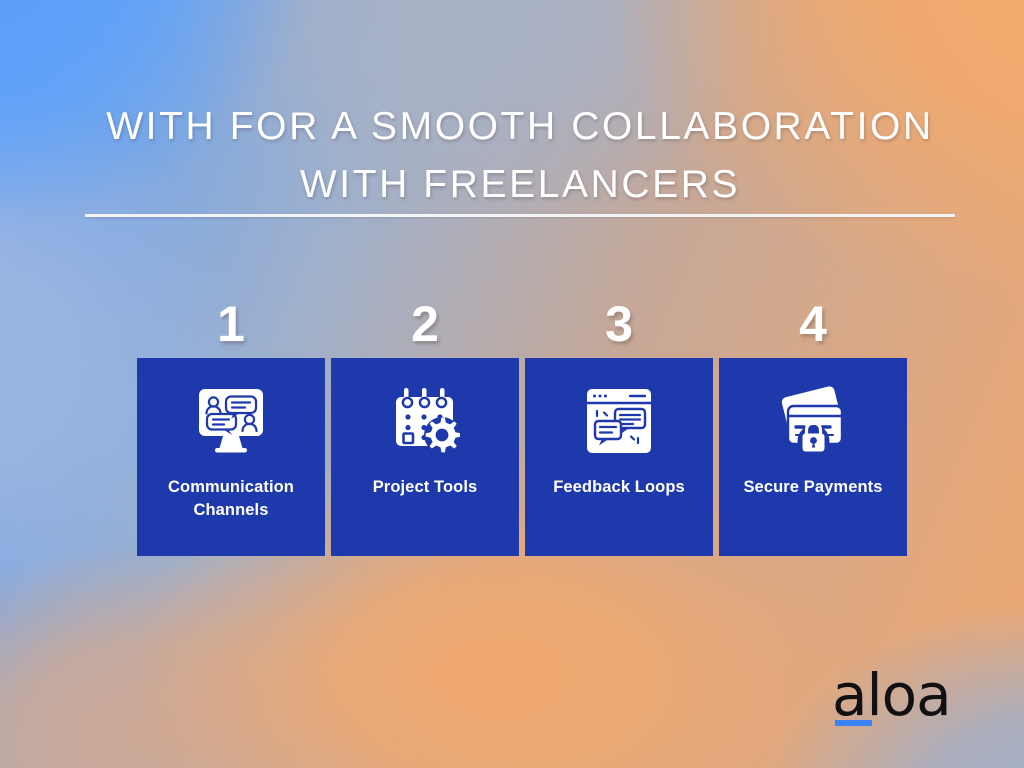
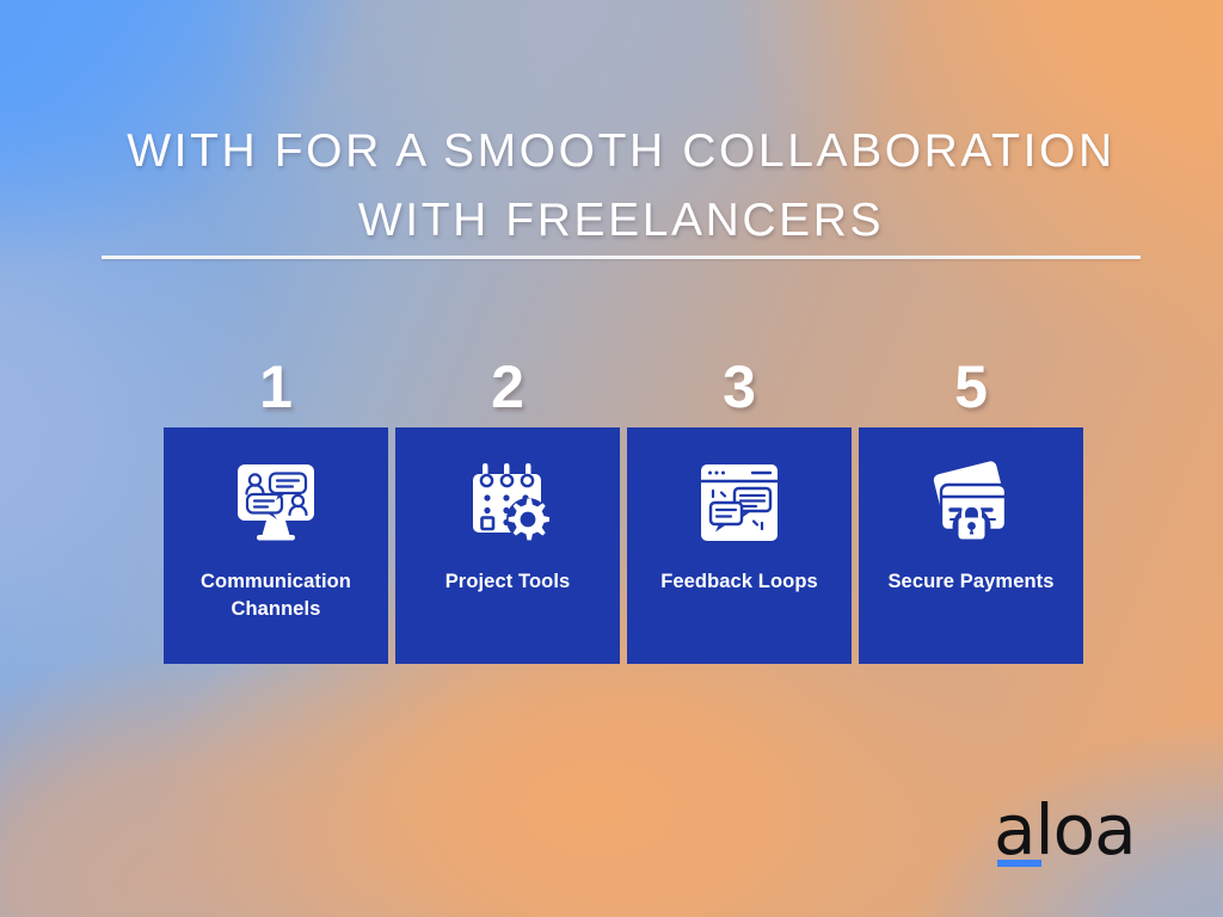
  WITH FOR A SMOOTH COLLABORATION
  WITH FREELANCERS
  1
  Communication Channels
  2
  Project Tools
  3
  Feedback Loops
- 4
+ 5
  Secure Payments
  aloa
